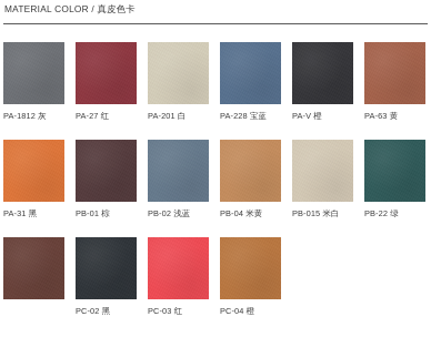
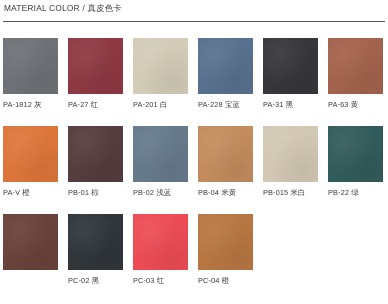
  MATERIAL COLOR / 真皮色卡
  PA-1812 灰
  PA-27 红
  PA-201 白
  PA-228 宝蓝
- PA-V 橙
+ PA-31 黑
  PA-63 黄
- PA-31 黑
+ PA-V 橙
  PB-01 棕
  PB-02 浅蓝
  PB-04 米黄
  PB-015 米白
  PB-22 绿
  PC-02 黑
  PC-03 红
  PC-04 橙
